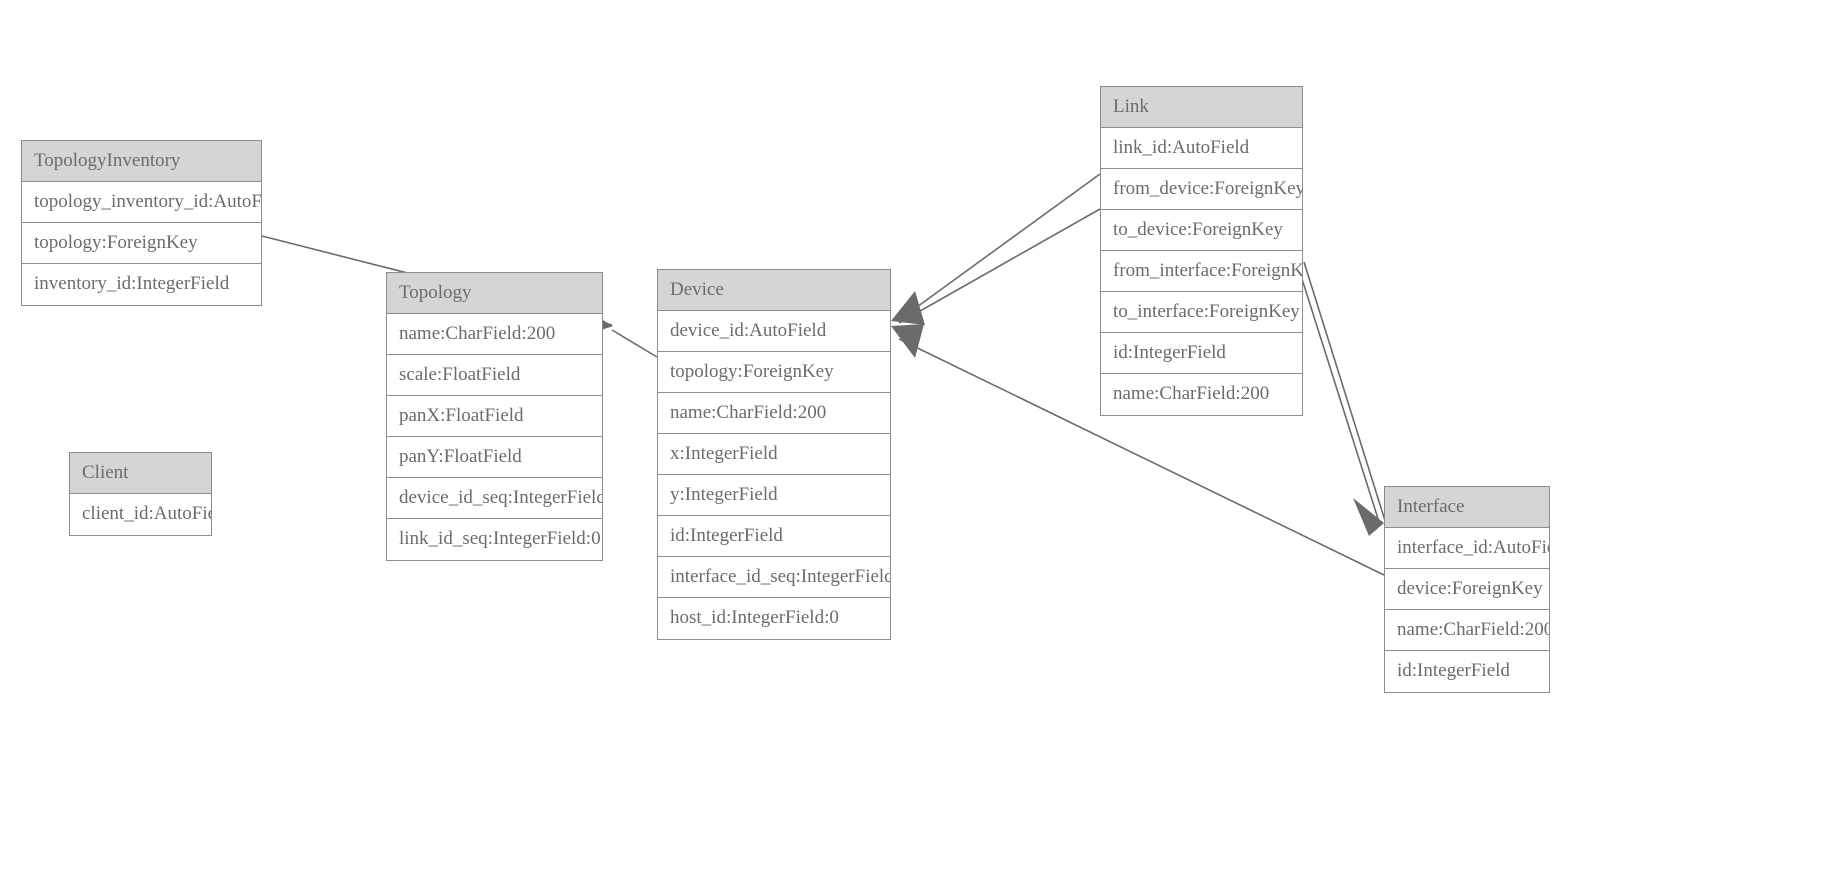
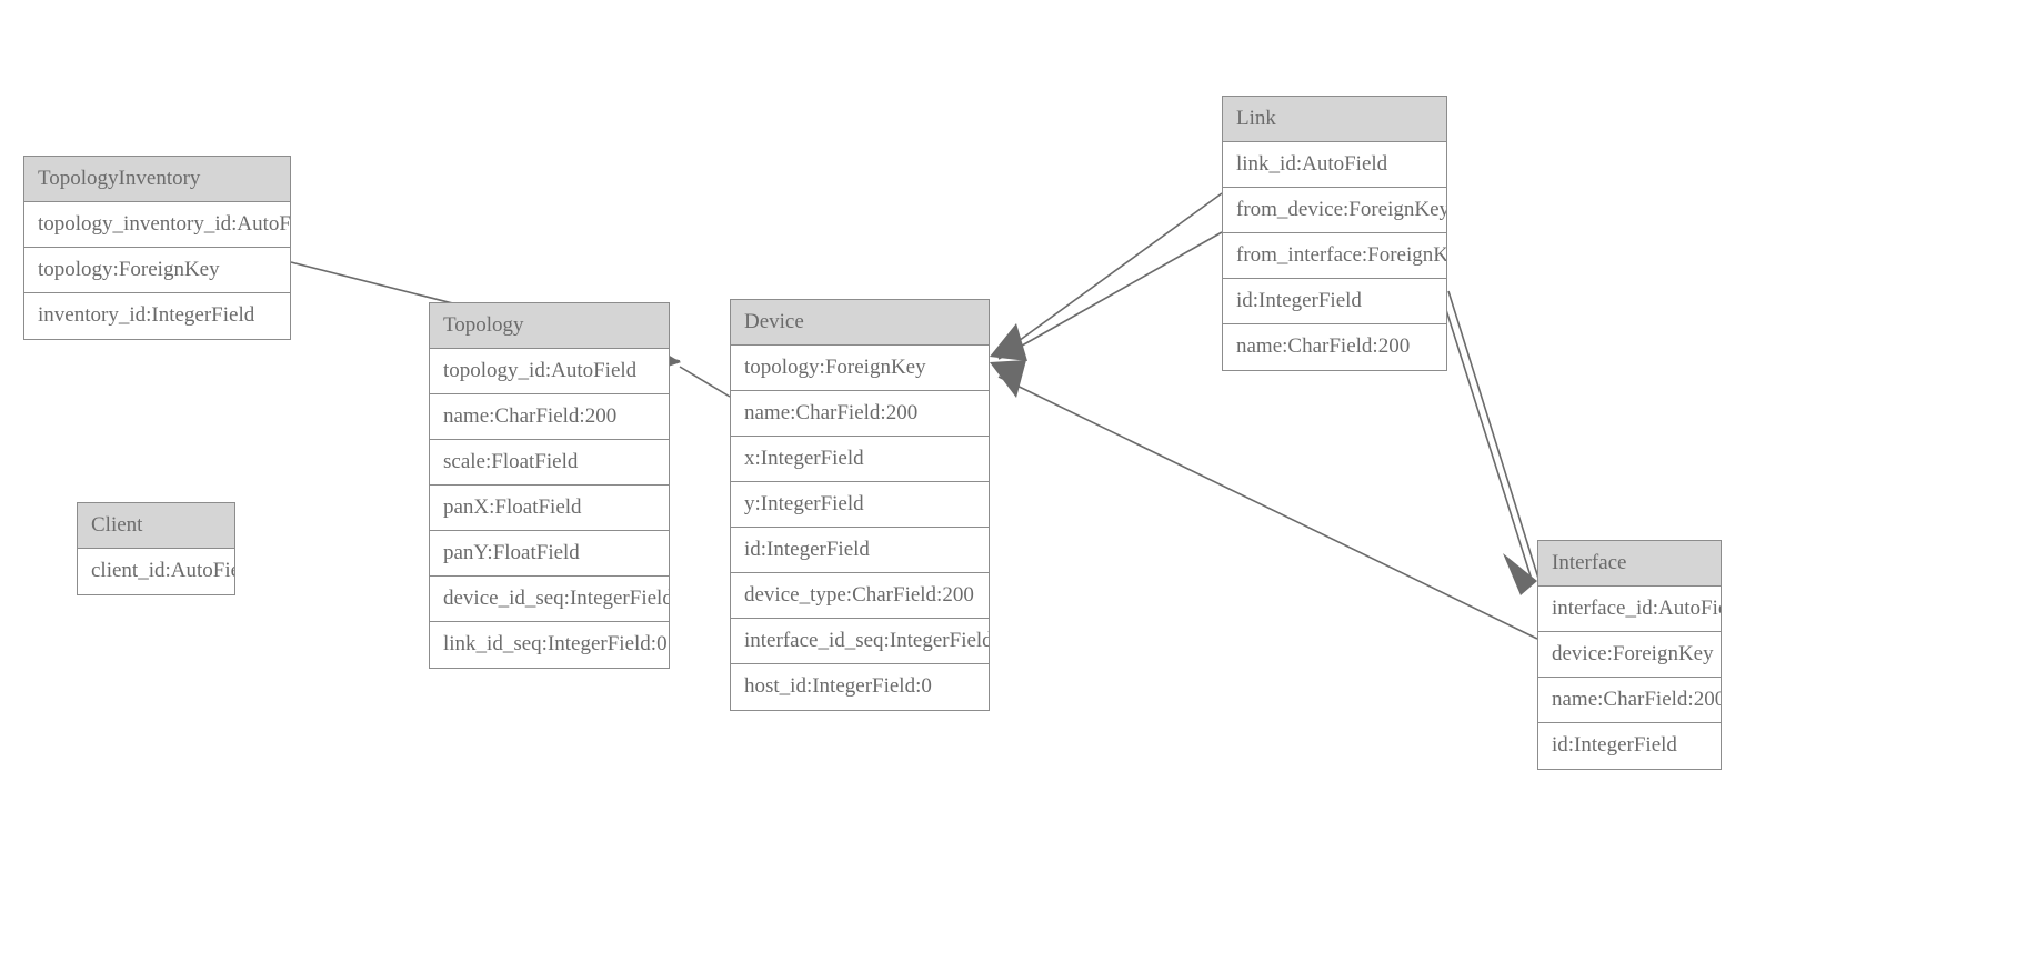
  TopologyInventory
  topology_inventory_id:AutoF
  topology:ForeignKey
  inventory_id:IntegerField
  Client
  client_id:AutoFi
  Topology
+ topology_id:AutoField
  name:CharField:200
  scale:FloatField
  panX:FloatField
  panY:FloatField
  device_id_seq:IntegerField
  link_id_seq:IntegerField:0
  Device
- device_id:AutoField
  topology:ForeignKey
  name:CharField:200
  x:IntegerField
  y:IntegerField
  id:IntegerField
+ device_type:CharField:200
  interface_id_seq:IntegerField
  host_id:IntegerField:0
  Link
  link_id:AutoField
  from_device:ForeignKey
- to_device:ForeignKey
  from_interface:ForeignK
- to_interface:ForeignKey
  id:IntegerField
  name:CharField:200
  Interface
  interface_id:AutoFi
  device:ForeignKey
  name:CharField:200
  id:IntegerField
